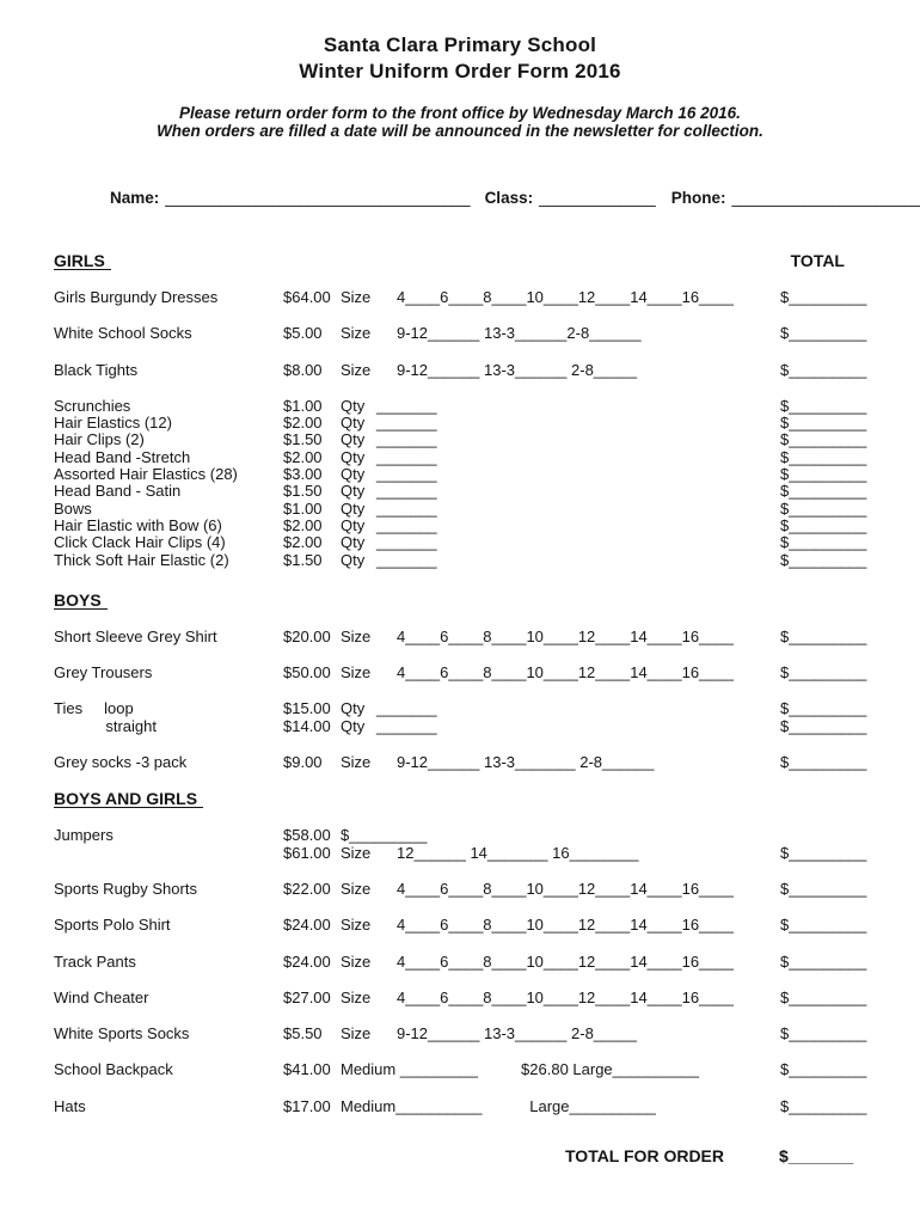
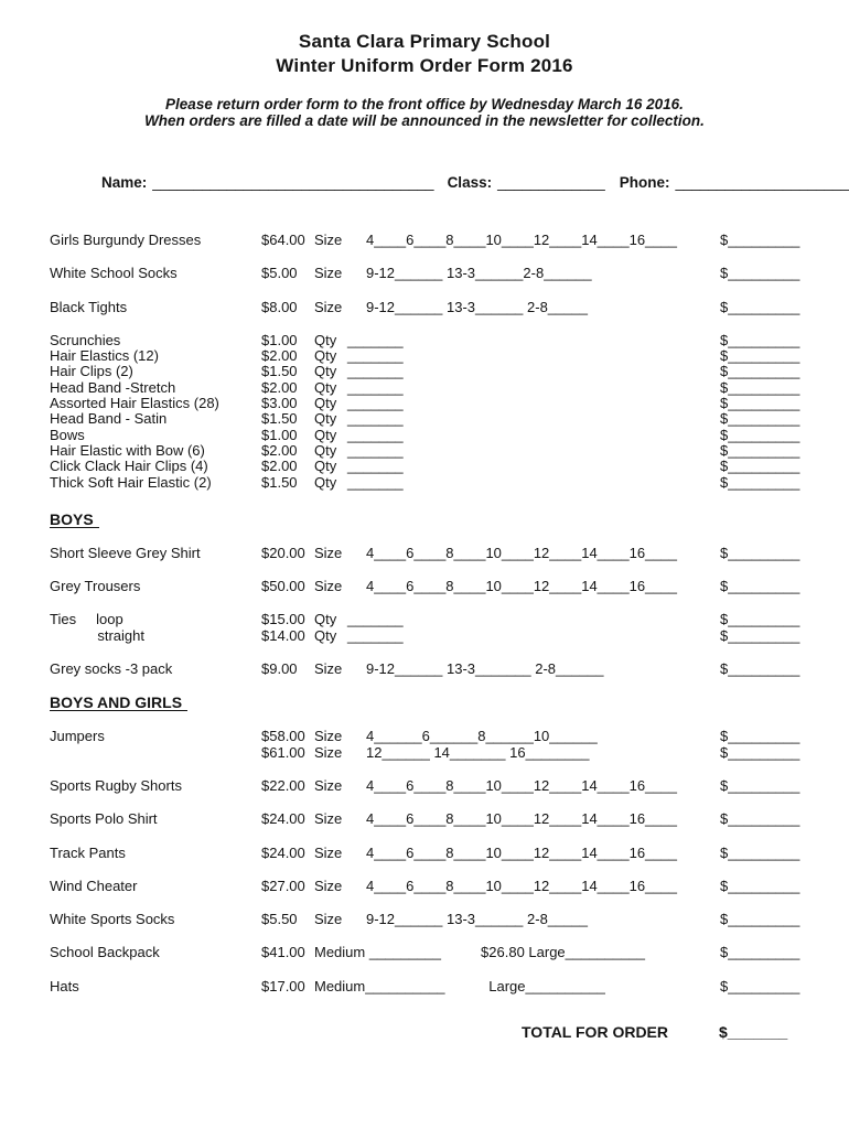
  Santa Clara Primary School
  Winter Uniform Order Form 2016
  Please return order form to the front office by Wednesday March 16 2016.
  When orders are filled a date will be announced in the newsletter for collection.
  Name: __________________________________ Class: _____________ Phone: _____________________
- GIRLS
- TOTAL
  Girls Burgundy Dresses
  $64.00
  Size 4____6____8____10____12____14____16____
  $_________
  White School Socks
  $5.00
  Size 9-12______ 13-3______2-8______
  $_________
  Black Tights
  $8.00
  Size 9-12______ 13-3______ 2-8_____
  $_________
  Scrunchies
  $1.00
  Qty _______
  $_________
  Hair Elastics (12)
  $2.00
  Qty _______
  $_________
  Hair Clips (2)
  $1.50
  Qty _______
  $_________
  Head Band -Stretch
  $2.00
  Qty _______
  $_________
  Assorted Hair Elastics (28)
  $3.00
  Qty _______
  $_________
  Head Band - Satin
  $1.50
  Qty _______
  $_________
  Bows
  $1.00
  Qty _______
  $_________
  Hair Elastic with Bow (6)
  $2.00
  Qty _______
  $_________
  Click Clack Hair Clips (4)
  $2.00
  Qty _______
  $_________
  Thick Soft Hair Elastic (2)
  $1.50
  Qty _______
  $_________
  BOYS
  Short Sleeve Grey Shirt
  $20.00
  Size 4____6____8____10____12____14____16____
  $_________
  Grey Trousers
  $50.00
  Size 4____6____8____10____12____14____16____
  $_________
  Ties loop
  $15.00
  Qty _______
  $_________
  straight
  $14.00
  Qty _______
  $_________
  Grey socks -3 pack
  $9.00
  Size 9-12______ 13-3_______ 2-8______
  $_________
  BOYS AND GIRLS
  Jumpers
  $58.00
+ Size 4______6______8______10______
  $_________
  $61.00
  Size 12______ 14_______ 16________
  $_________
  Sports Rugby Shorts
  $22.00
  Size 4____6____8____10____12____14____16____
  $_________
  Sports Polo Shirt
  $24.00
  Size 4____6____8____10____12____14____16____
  $_________
  Track Pants
  $24.00
  Size 4____6____8____10____12____14____16____
  $_________
  Wind Cheater
  $27.00
  Size 4____6____8____10____12____14____16____
  $_________
  White Sports Socks
  $5.50
  Size 9-12______ 13-3______ 2-8_____
  $_________
  School Backpack
  $41.00
  Medium _________ $26.80 Large__________
  $_________
  Hats
  $17.00
  Medium__________ Large__________
  $_________
  TOTAL FOR ORDER
  $_______
